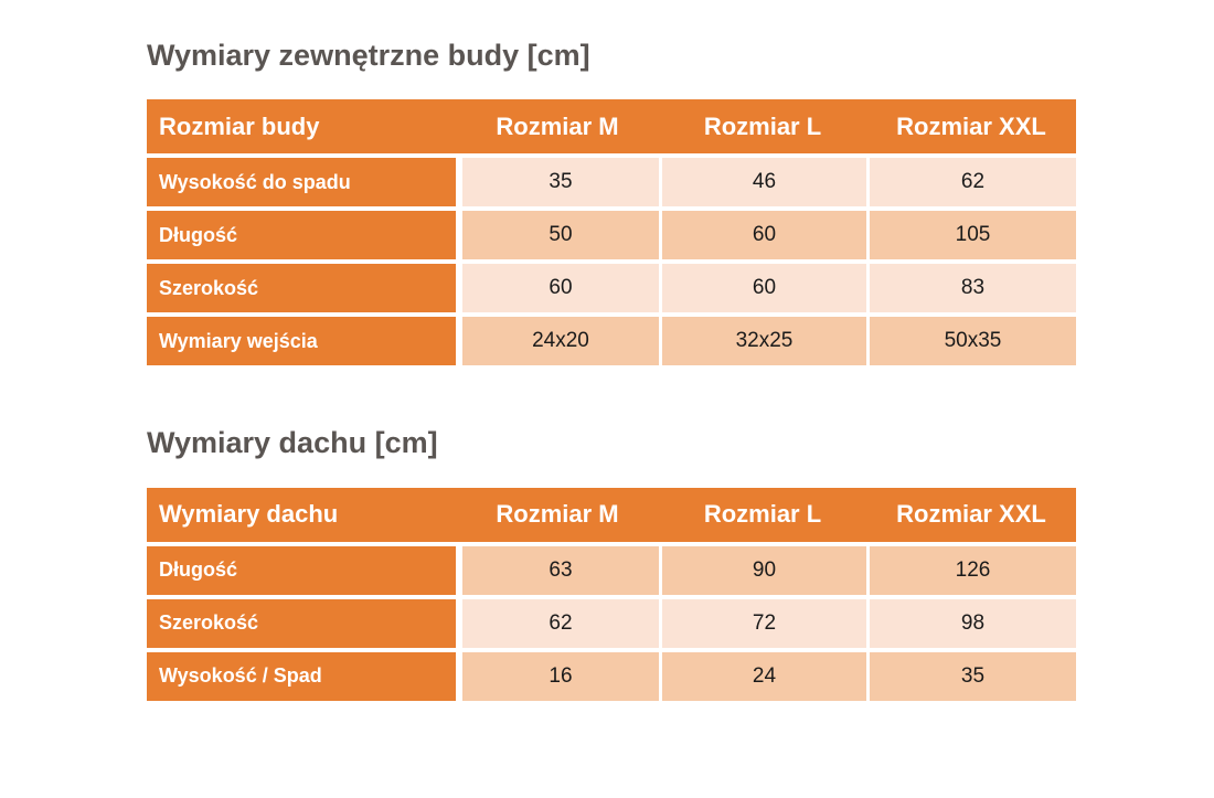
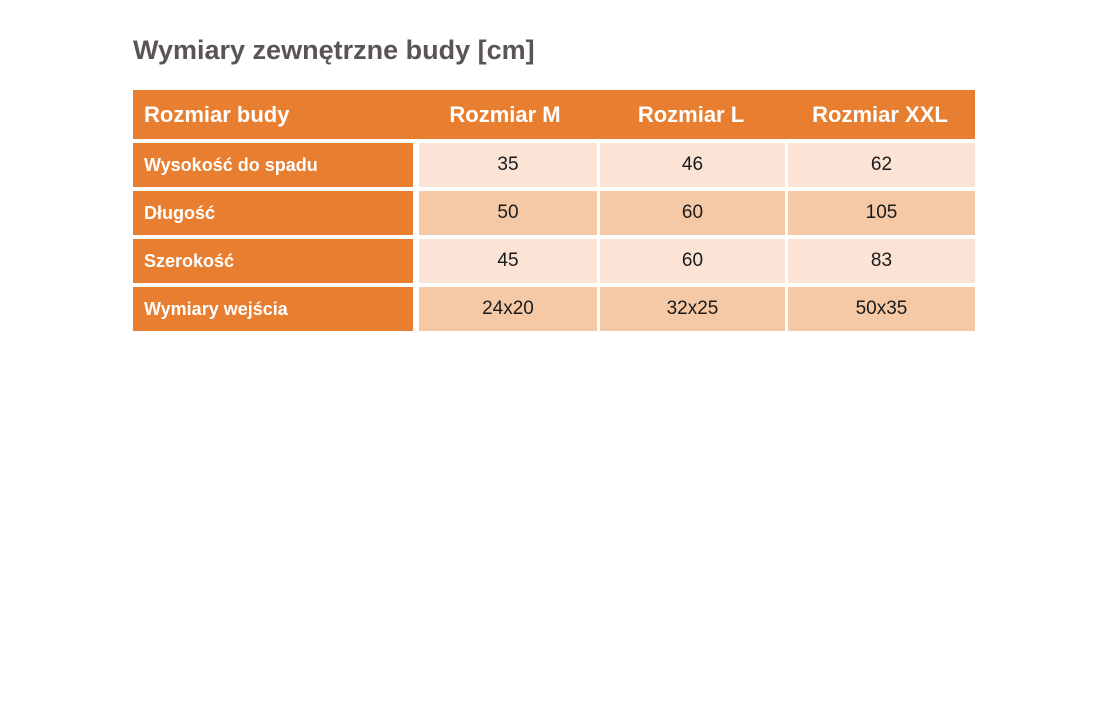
  Wymiary zewnętrzne budy [cm]
  Rozmiar budy	Rozmiar M	Rozmiar L	Rozmiar XXL
  Wysokość do spadu	35	46	62
  Długość	50	60	105
- Szerokość	60	60	83
+ Szerokość	45	60	83
  Wymiary wejścia	24x20	32x25	50x35
- Wymiary dachu [cm]
- Wymiary dachu	Rozmiar M	Rozmiar L	Rozmiar XXL
- Długość	63	90	126
- Szerokość	62	72	98
- Wysokość / Spad	16	24	35
